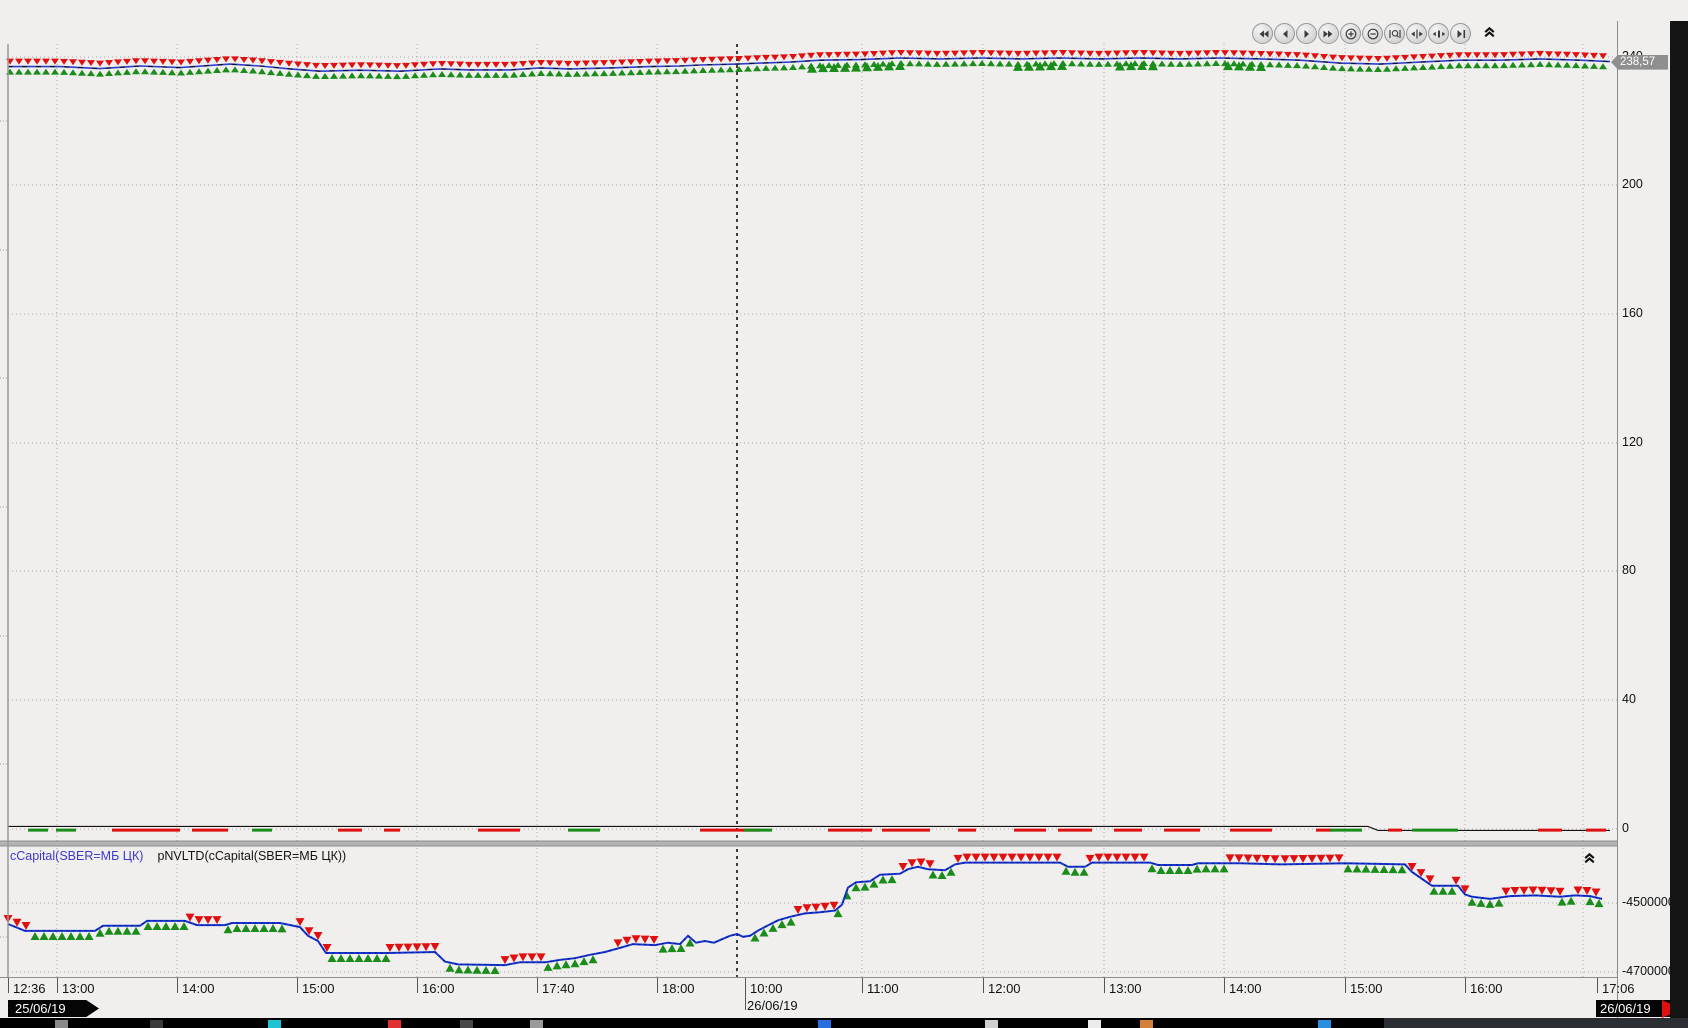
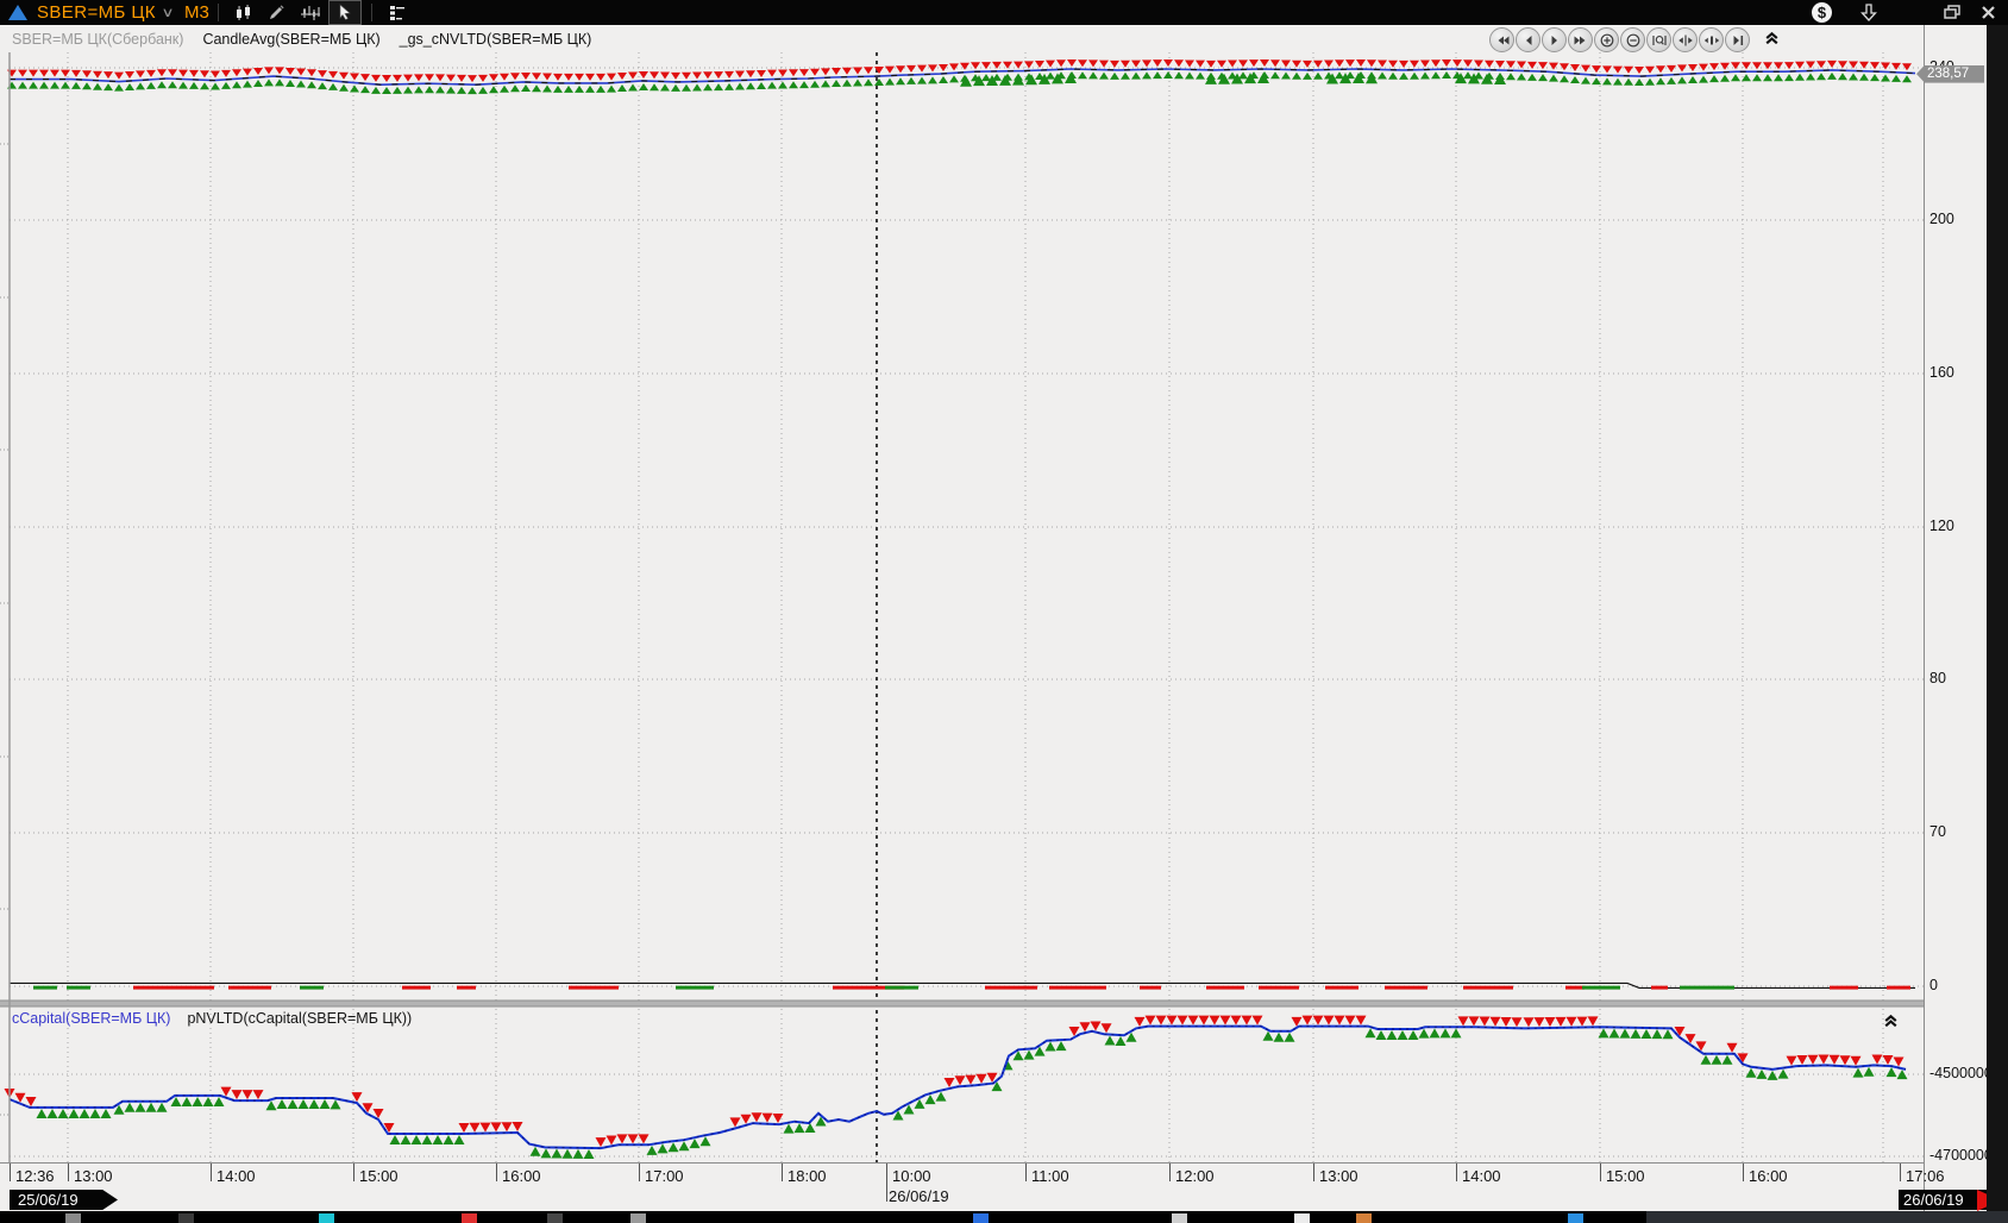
+ SBER=МБ ЦК
+ ∨
+ М3
+ $
+ SBER=МБ ЦК(Сбербанк)
+ CandleAvg(SBER=МБ ЦК)
+ _gs_cNVLTD(SBER=МБ ЦК)
  cCapital(SBER=МБ ЦК)
  pNVLTD(cCapital(SBER=МБ ЦК))
  238,57
  200
  160
  120
  80
- 40
+ 70
  0
  -450000
  -470000
  25/06/19
  26/06/19
  12:36
  13:00
  14:00
  15:00
  16:00
- 17:40
+ 17:00
  18:00
  10:00
  11:00
  12:00
  13:00
  14:00
  15:00
  16:00
  17:06
  26/06/19
